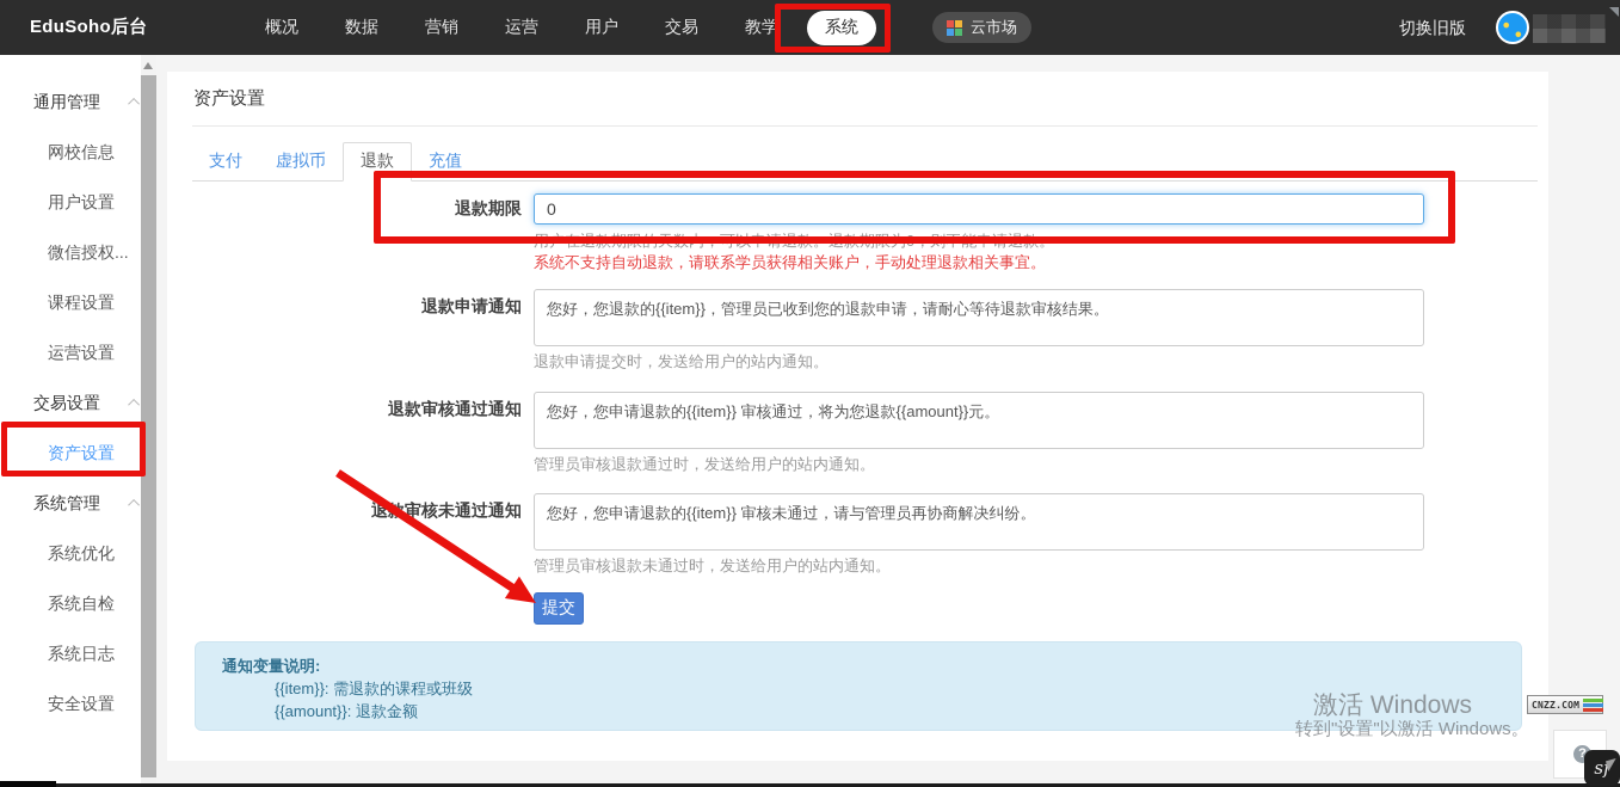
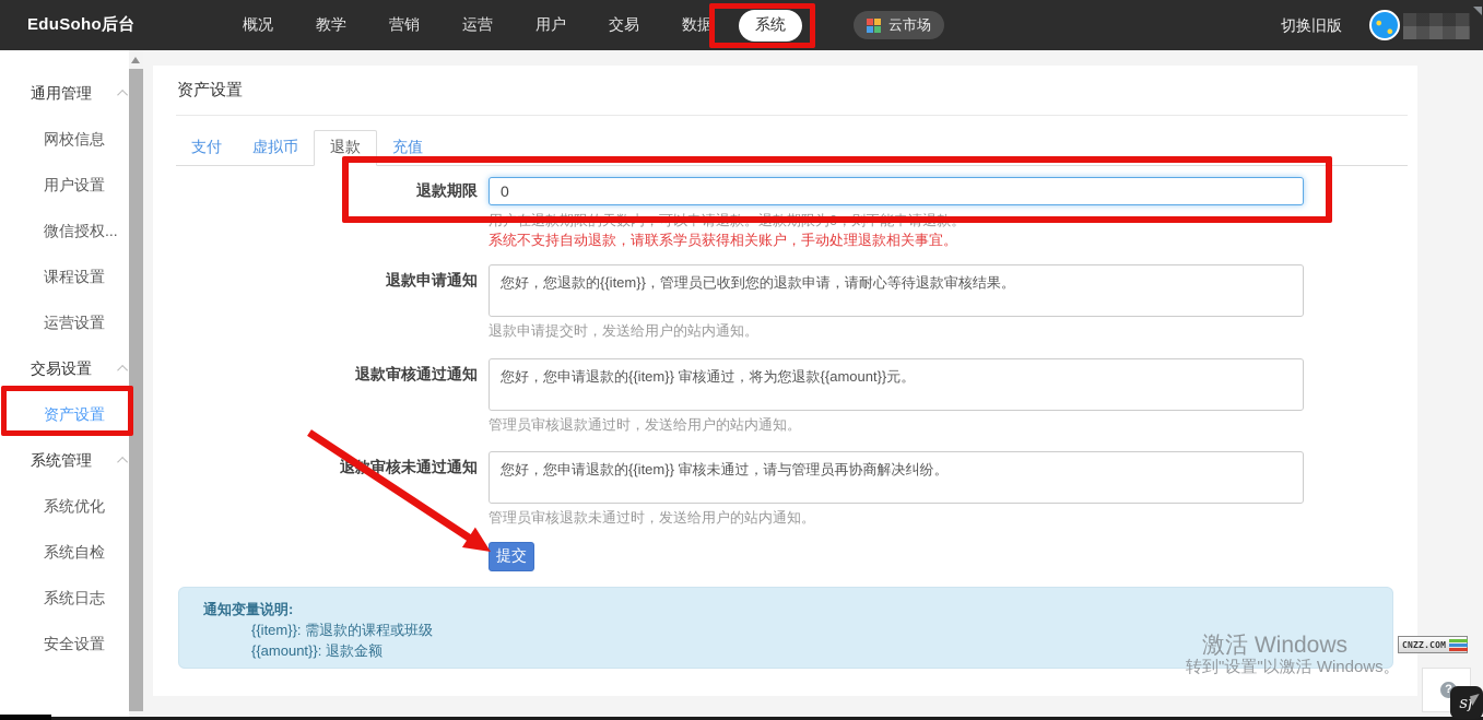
  EduSoho后台
  概况
- 数据
+ 教学
  营销
  运营
  用户
  交易
- 教学
+ 数据
  系统
  云市场
  切换旧版
  通用管理
  网校信息
  用户设置
  微信授权...
  课程设置
  运营设置
  交易设置
  资产设置
  系统管理
  系统优化
  系统自检
  系统日志
  安全设置
  资产设置
  支付
  虚拟币
  退款
  充值
  退款期限
  0
  用户在退款期限的天数内，可以申请退款。退款期限为0，则不能申请退款。
  系统不支持自动退款，请联系学员获得相关账户，手动处理退款相关事宜。
  退款申请通知
  您好，您退款的{{item}}，管理员已收到您的退款申请，请耐心等待退款审核结果。
  退款申请提交时，发送给用户的站内通知。
  退款审核通过通知
  您好，您申请退款的{{item}} 审核通过，将为您退款{{amount}}元。
  管理员审核退款通过时，发送给用户的站内通知。
  退审核未通过通知
  您好，您申请退款的{{item}} 审核未通过，请与管理员再协商解决纠纷。
  管理员审核退款未通过时，发送给用户的站内通知。
  提交
  通知变量说明:
  {{item}}: 需退款的课程或班级
  {{amount}}: 退款金额
  激活 Windows
  转到"设置"以激活 Windows。
  CNZZ.COM
  ?
  sf
